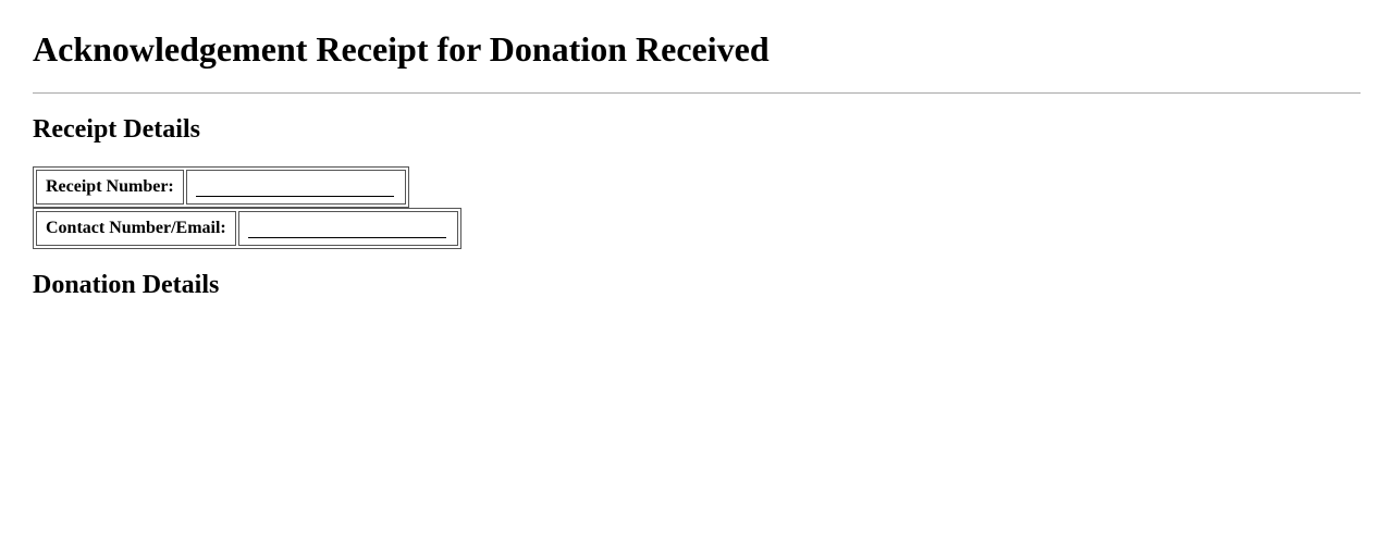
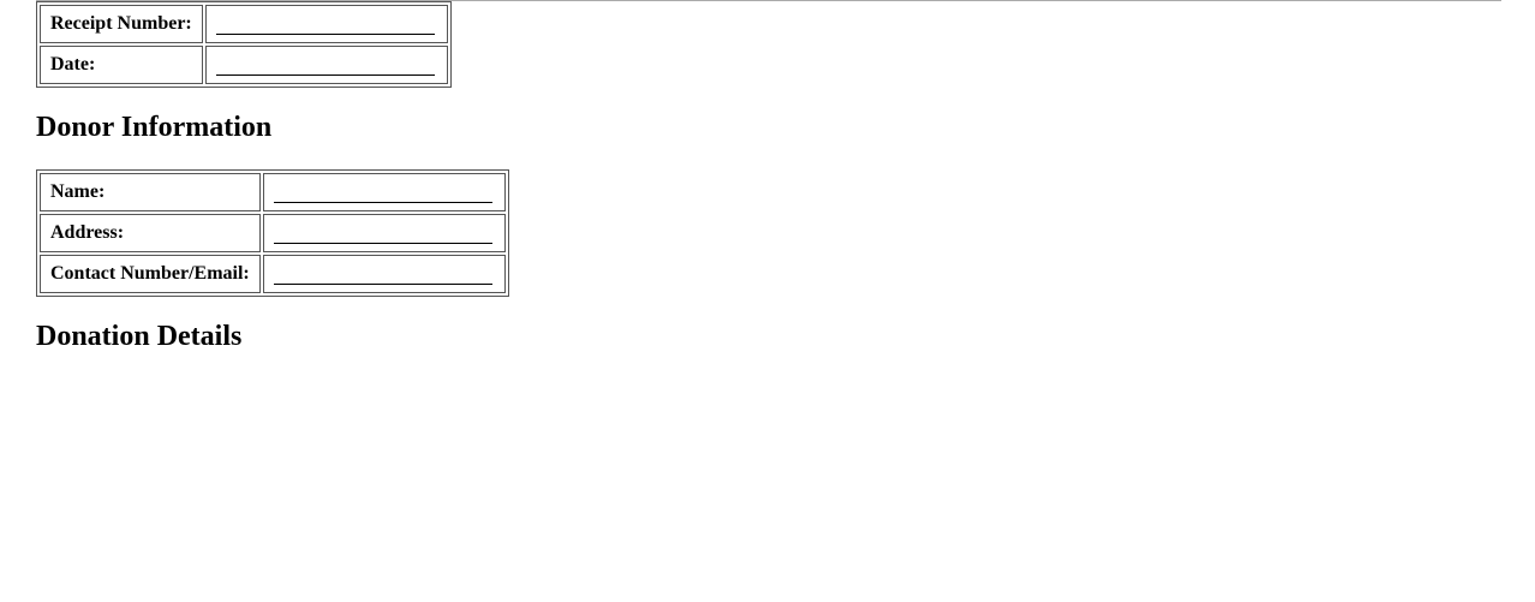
- Acknowledgement Receipt for Donation Received
- Receipt Details
  Receipt Number:
+ Date:
+ Donor Information
+ Name:
+ Address:
  Contact Number/Email:
  Donation Details
